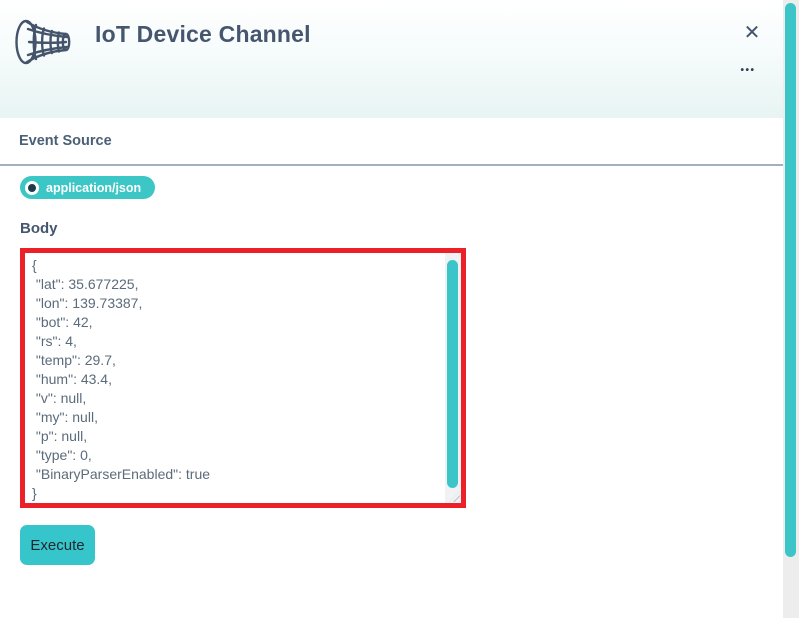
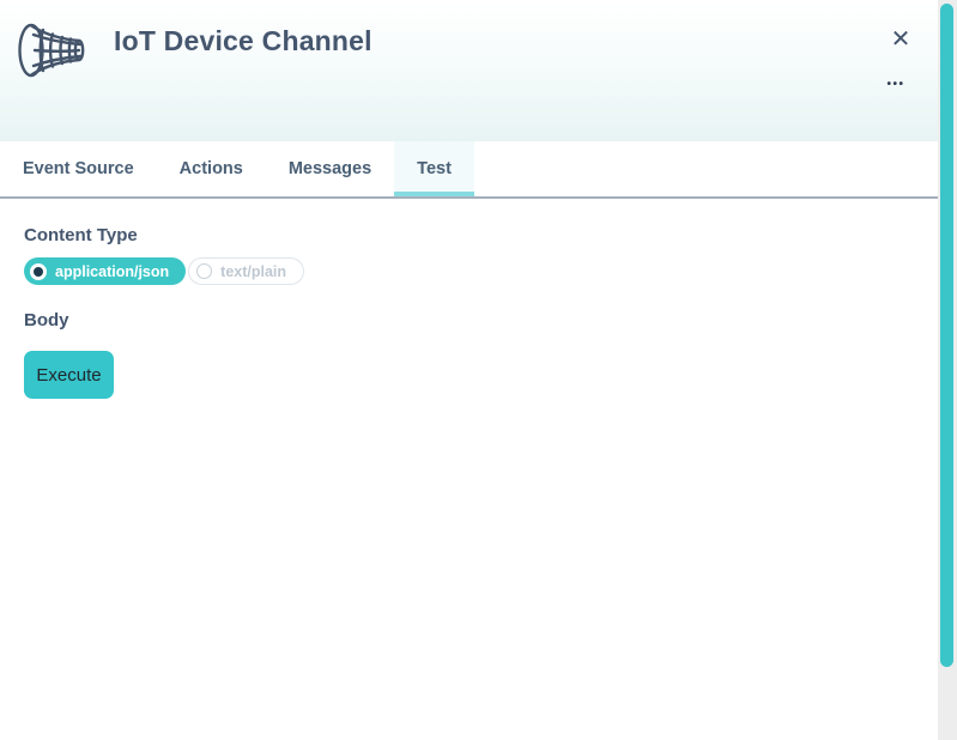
  IoT Device Channel
  ✕
  •••
  Event Source
+ Actions
+ Messages
+ Test
+ Content Type
  application/json
+ text/plain
  Body
- {
- "lat": 35.677225,
- "lon": 139.73387,
- "bot": 42,
- "rs": 4,
- "temp": 29.7,
- "hum": 43.4,
- "v": null,
- "my": null,
- "p": null,
- "type": 0,
- "BinaryParserEnabled": true
- }
  Execute
